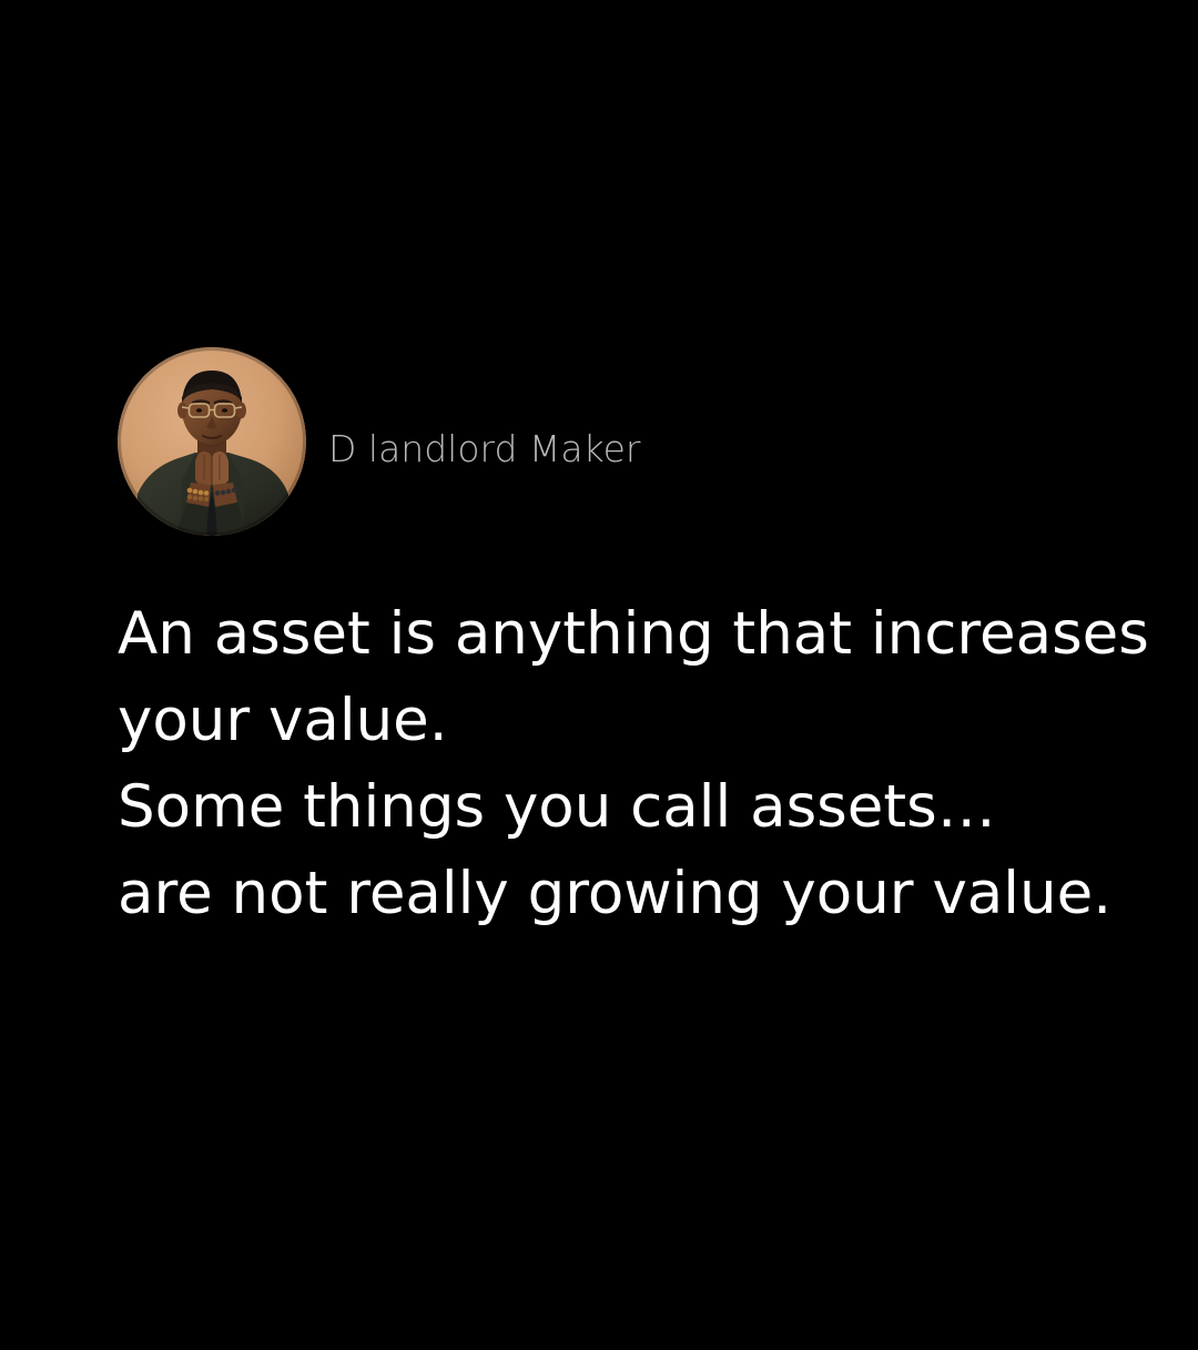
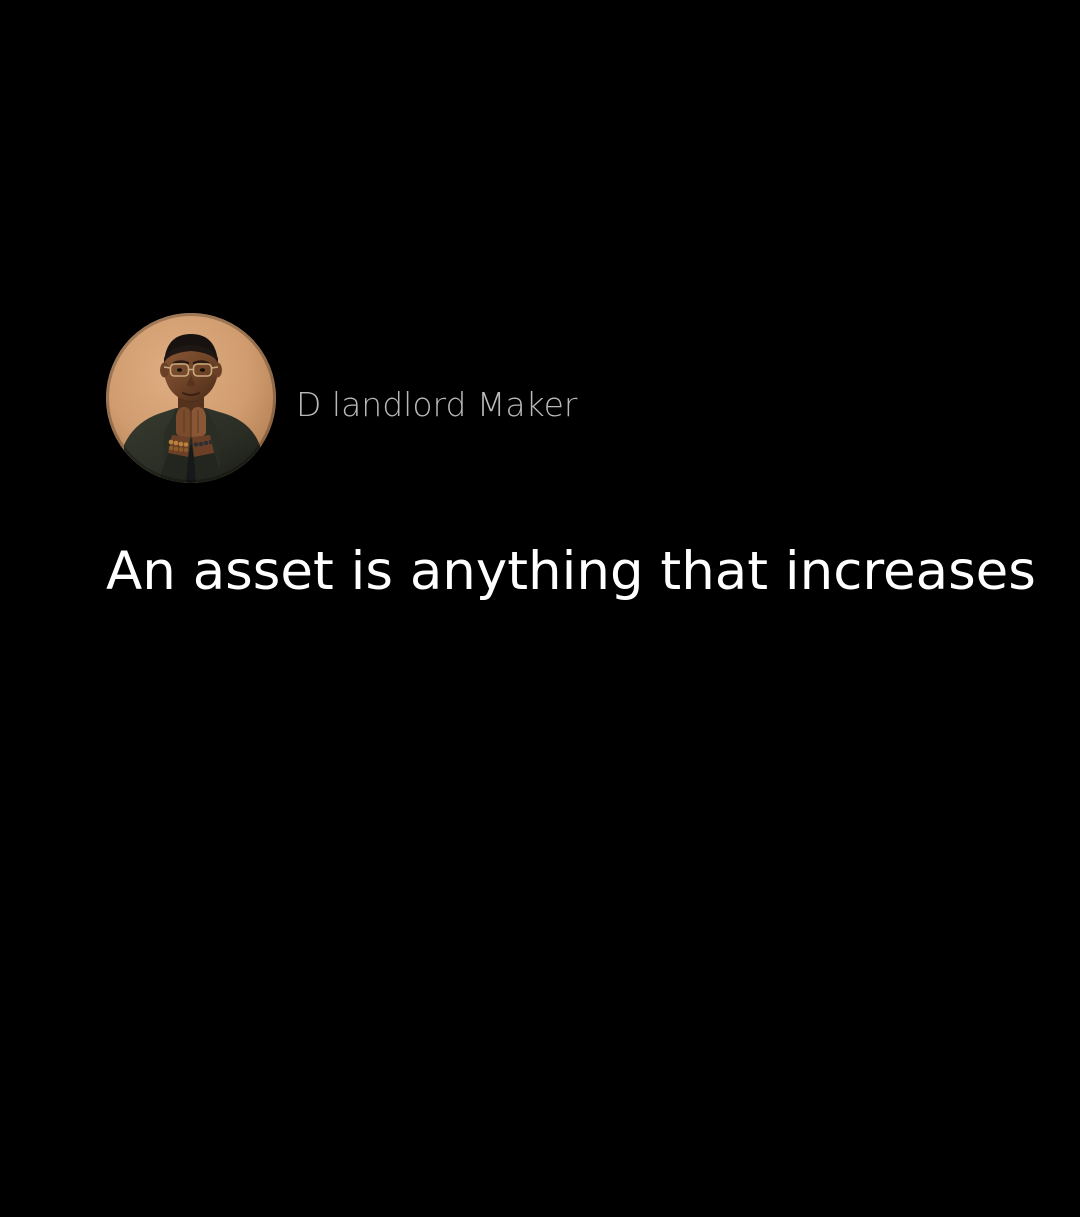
  D landlord Maker
  An asset is anything that increases
- your value.
- Some things you call assets…
- are not really growing your value.
